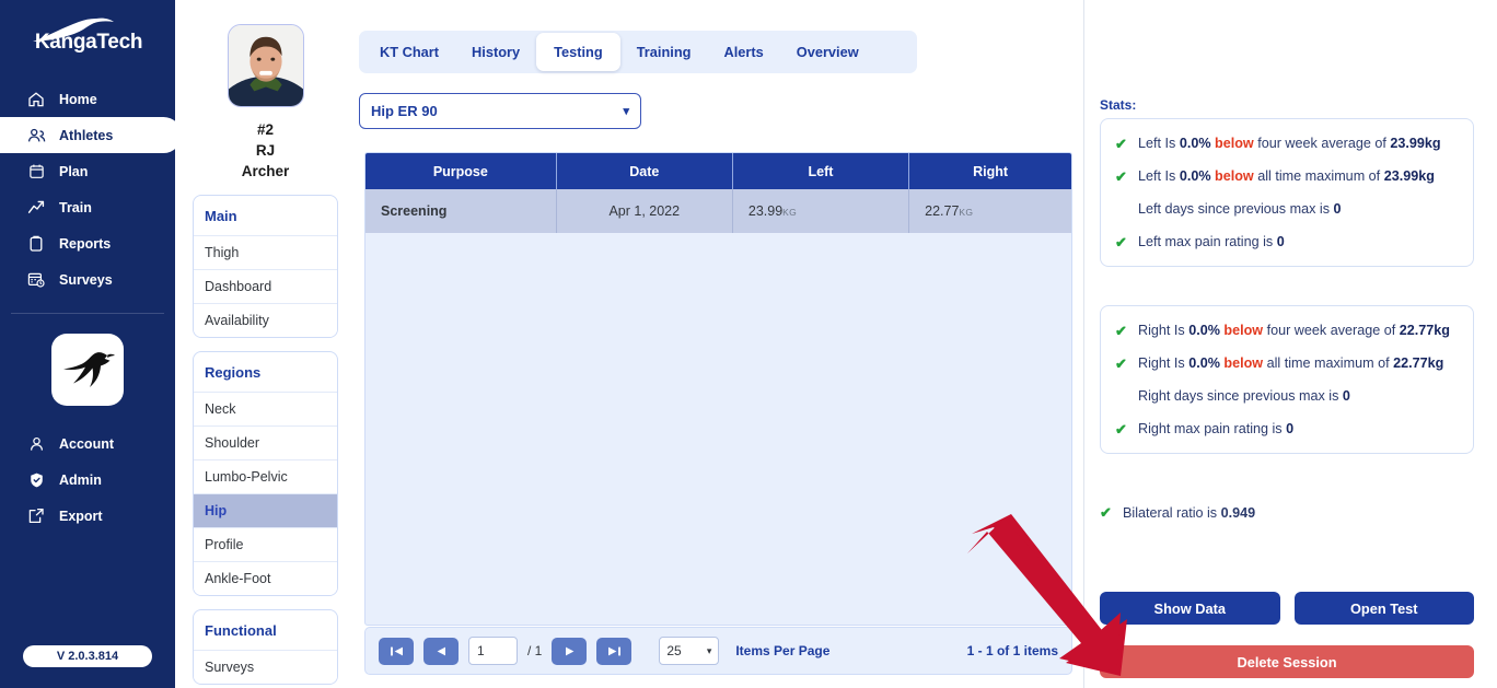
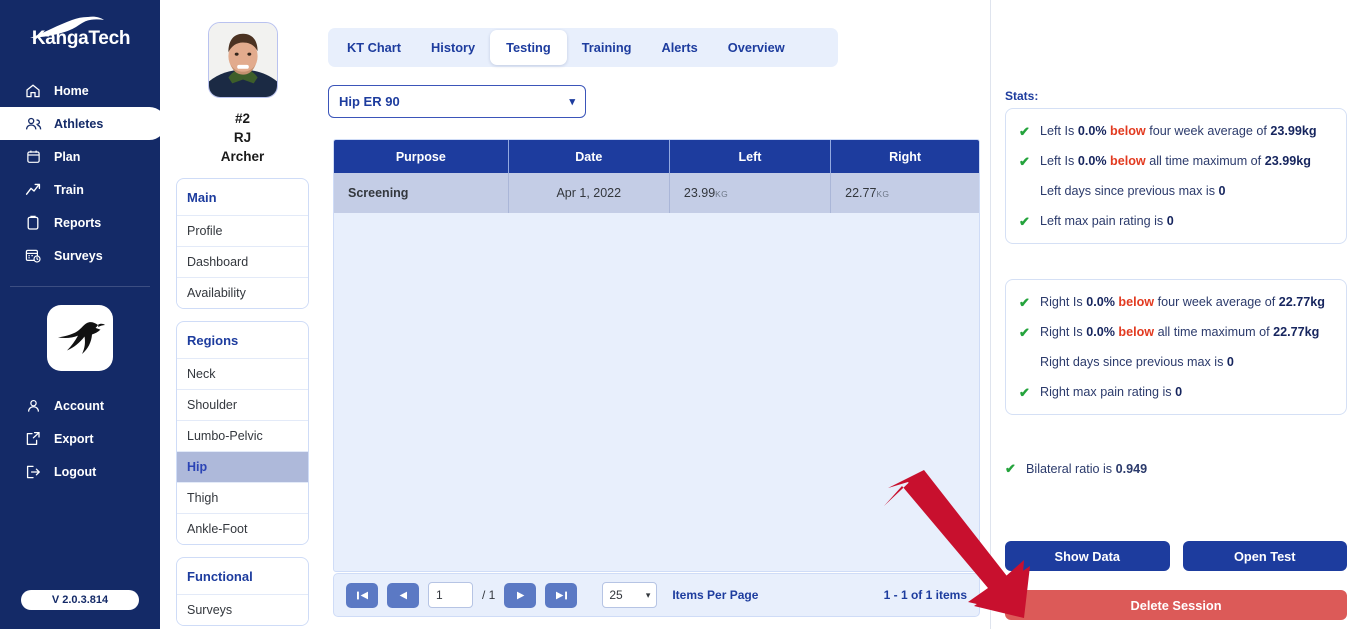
  KangaTech
  Home
  Athletes
  Plan
  Train
  Reports
  Surveys
  Account
- Admin
  Export
+ Logout
  V 2.0.3.814
  #2
  RJ
  Archer
  Main
- Thigh
+ Profile
  Dashboard
  Availability
  Regions
  Neck
  Shoulder
  Lumbo-Pelvic
  Hip
- Profile
+ Thigh
  Ankle-Foot
  Functional
  Surveys
  KT Chart
  History
  Testing
  Training
  Alerts
  Overview
  Hip ER 90
  ▾
  Purpose	Date	Left	Right
  Screening	Apr 1, 2022	23.99KG	22.77KG
  1
  / 1
  25
  ▾
  Items Per Page
  1 - 1 of 1 items
  Stats:
  ✔
  Left Is 0.0% below four week average of 23.99kg
  ✔
  Left Is 0.0% below all time maximum of 23.99kg
  Left days since previous max is 0
  ✔
  Left max pain rating is 0
  ✔
  Right Is 0.0% below four week average of 22.77kg
  ✔
  Right Is 0.0% below all time maximum of 22.77kg
  Right days since previous max is 0
  ✔
  Right max pain rating is 0
  ✔
  Bilateral ratio is 0.949
  Show Data
  Open Test
  Delete Session
